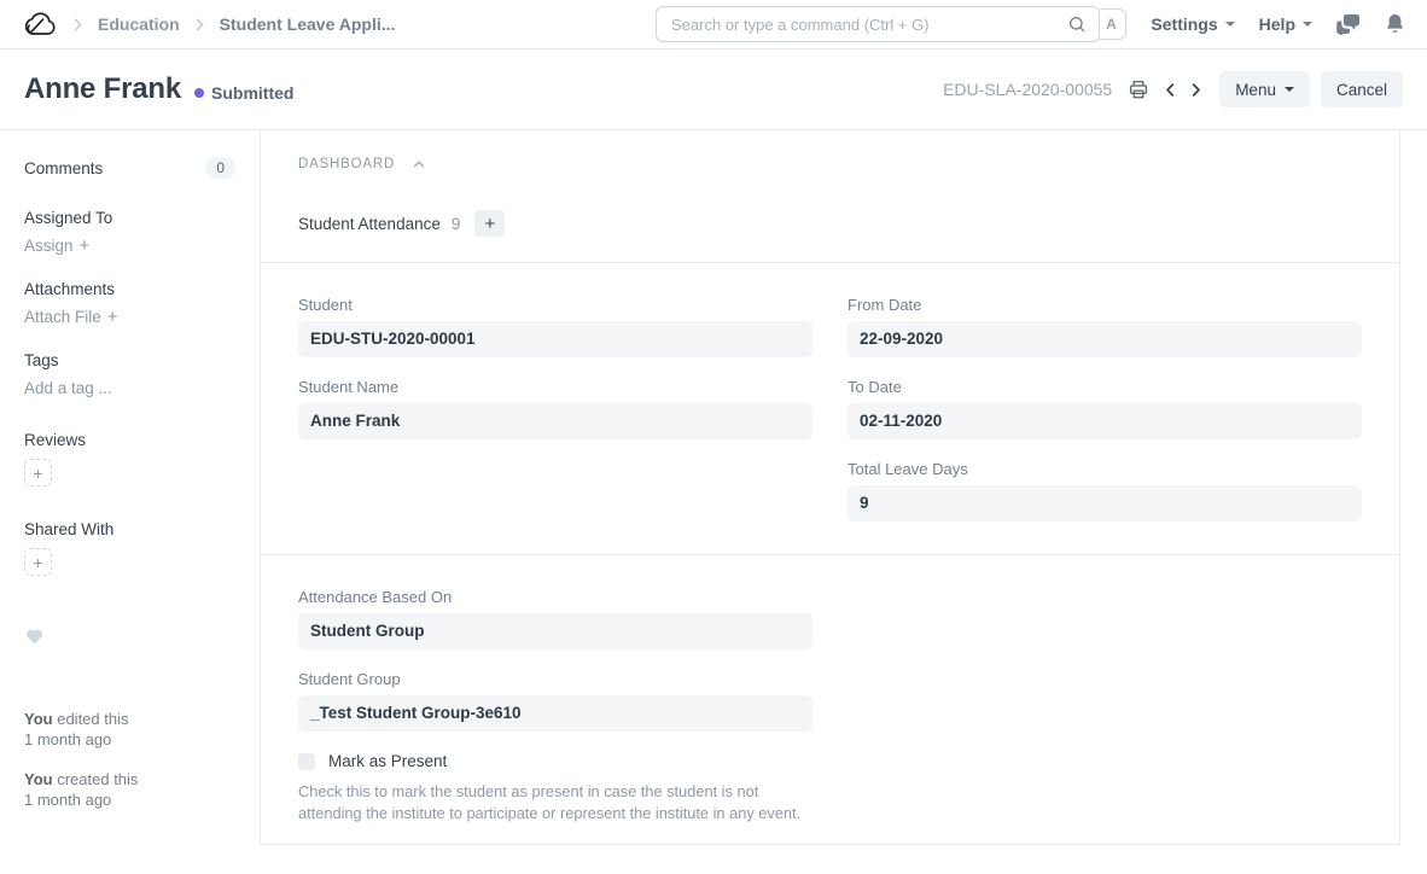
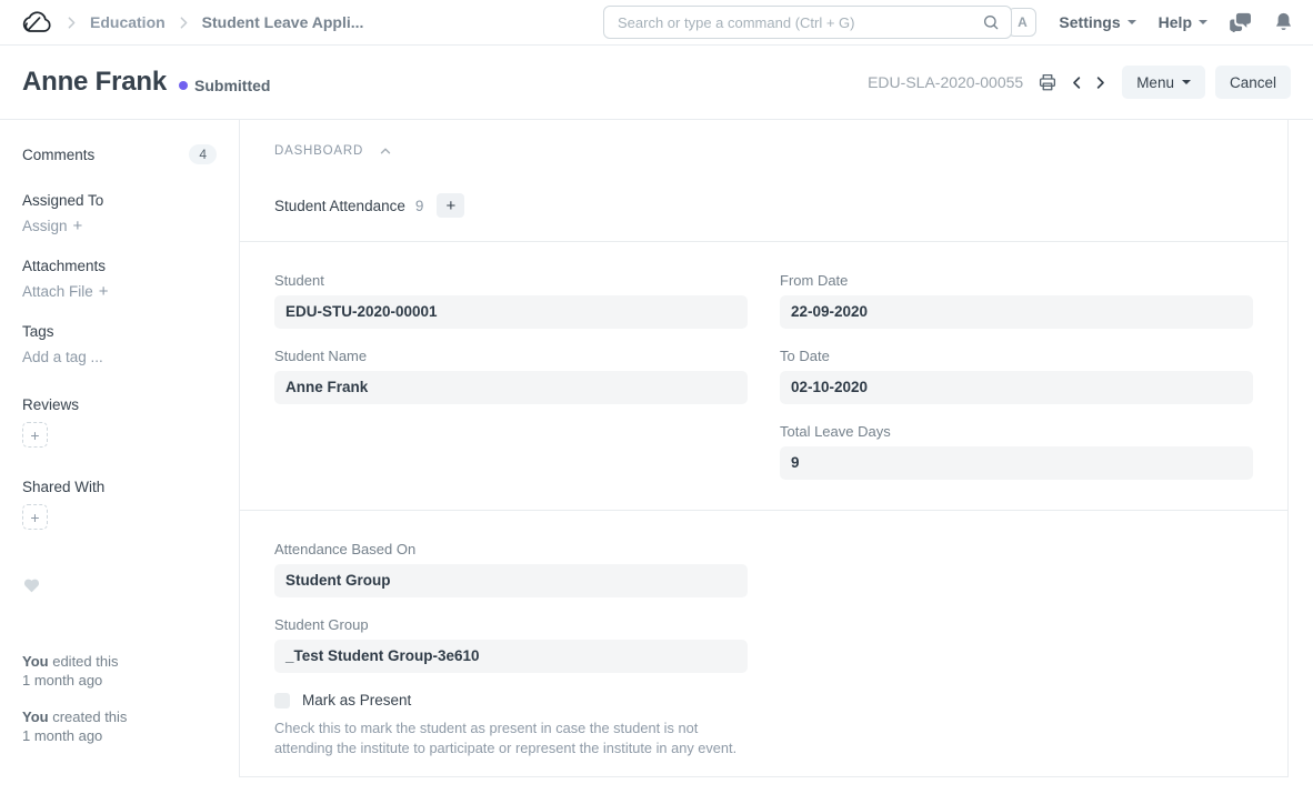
  Education
  Student Leave Appli...
  Search or type a command (Ctrl + G)
  A
  Settings
  Help
  Anne Frank
  Submitted
  EDU-SLA-2020-00055
  Menu
  Cancel
  Comments
- 0
+ 4
  Assigned To
  Assign
  +
  Attachments
  Attach File
  +
  Tags
  Add a tag ...
  Reviews
  +
  Shared With
  +
  You edited this
  1 month ago
  You created this
  1 month ago
  DASHBOARD
  Student Attendance
  9
  +
  Student
  EDU-STU-2020-00001
  Student Name
  Anne Frank
  From Date
  22-09-2020
  To Date
- 02-11-2020
+ 02-10-2020
  Total Leave Days
  9
  Attendance Based On
  Student Group
  Student Group
  _Test Student Group-3e610
  Mark as Present
  Check this to mark the student as present in case the student is not attending the institute to participate or represent the institute in any event.
